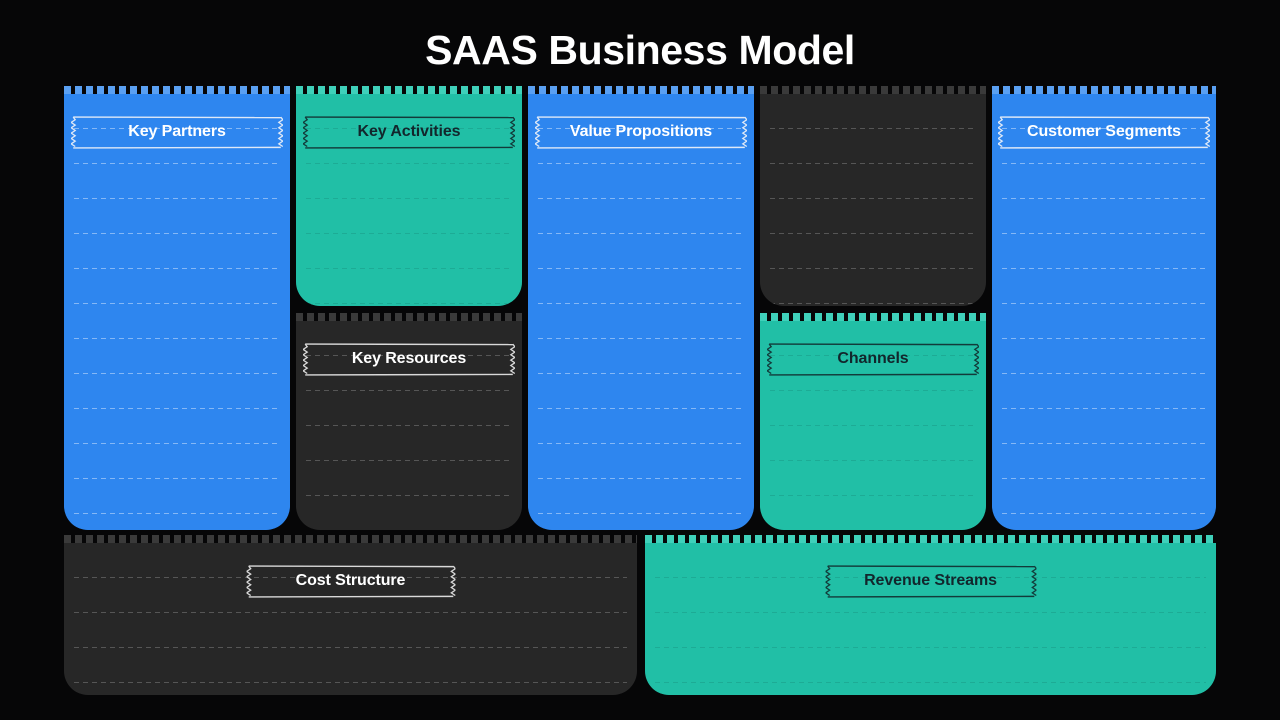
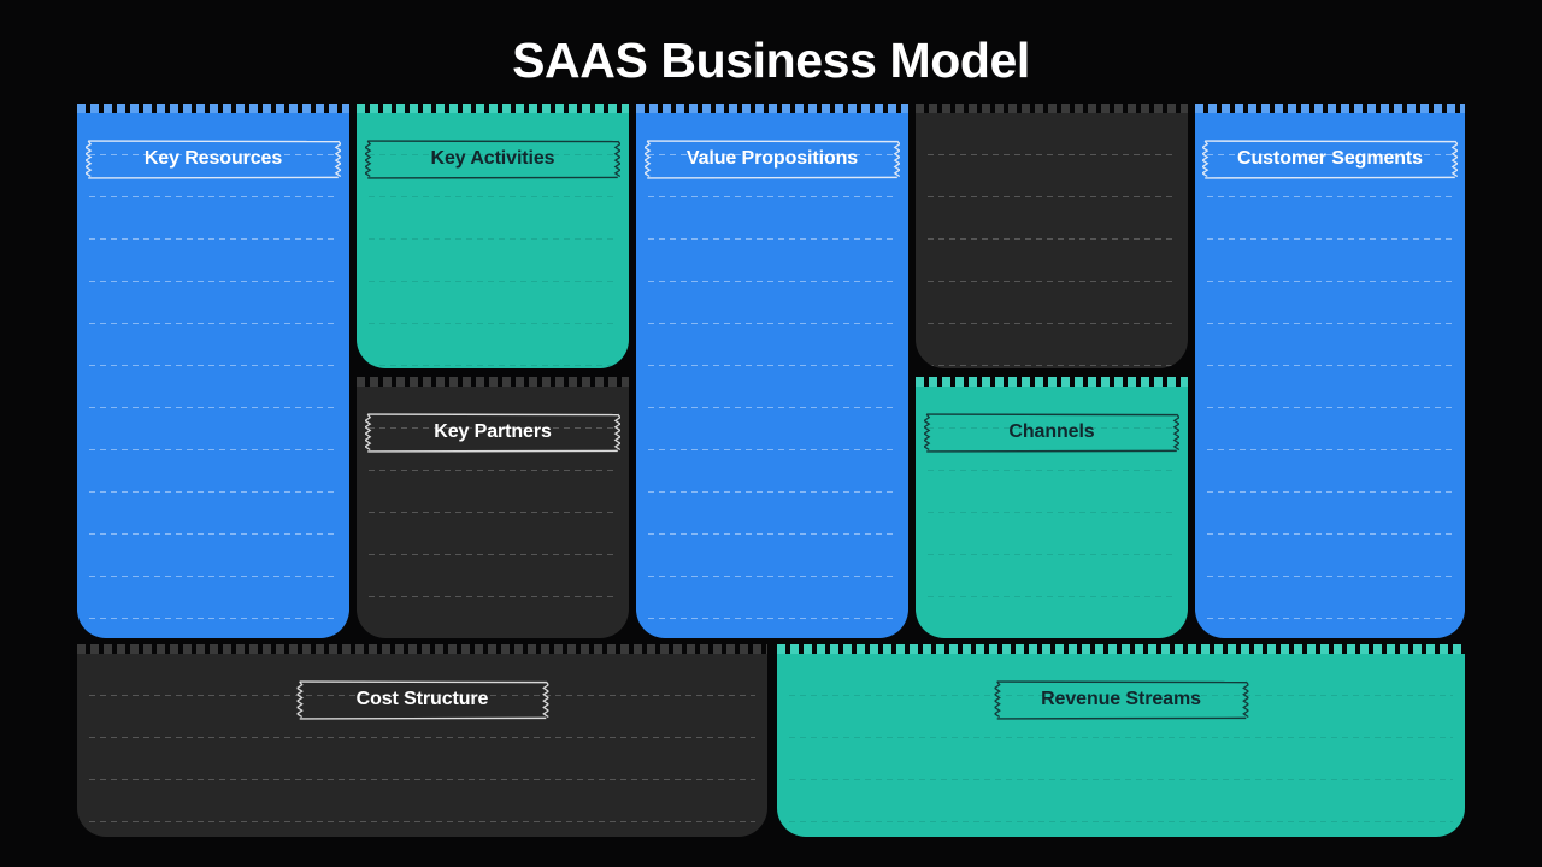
  SAAS Business Model
- Key Partners
+ Key Resources
  Key Activities
- Key Resources
+ Key Partners
  Value Propositions
  Channels
  Customer Segments
  Cost Structure
  Revenue Streams
